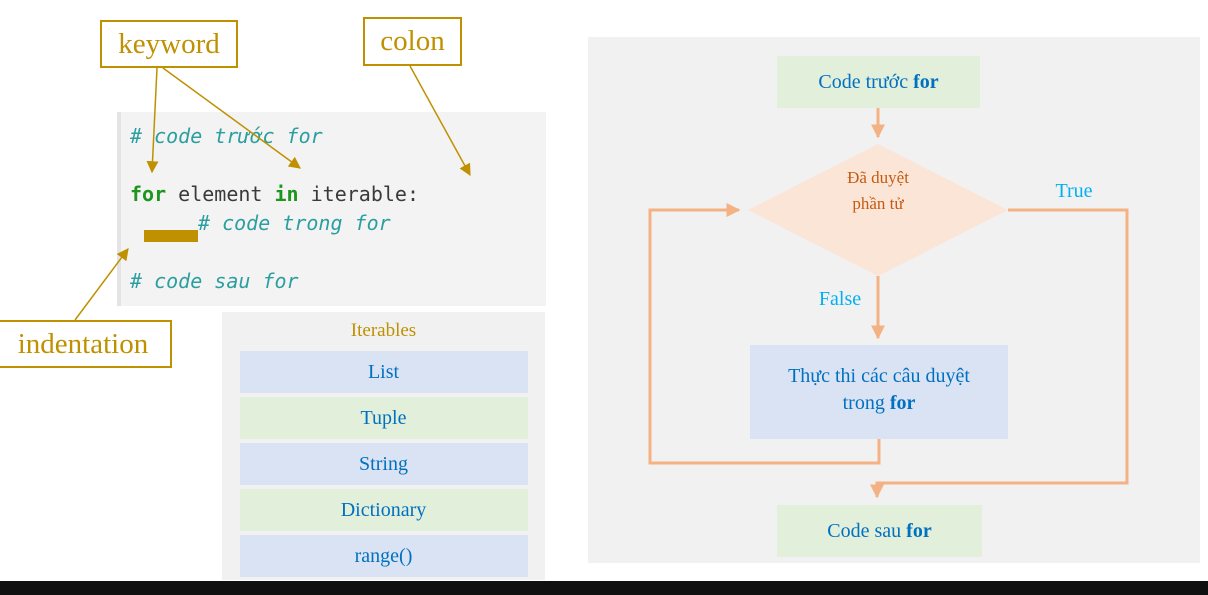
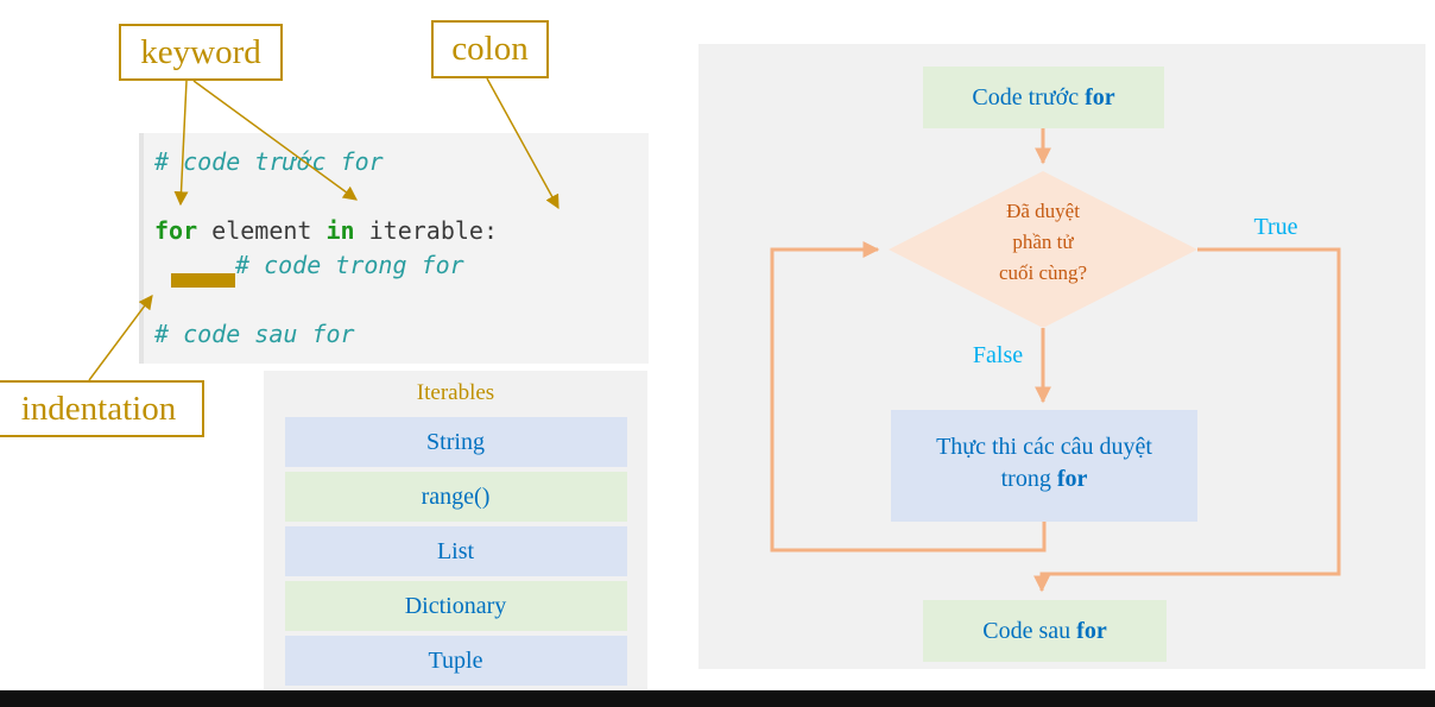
  keyword
  colon
  indentation
  # code trưc for
  for element in iterable:
  # code trong for
  # code sau for
  Iterables
- List
+ String
- Tuple
+ range()
- String
+ List
  Dictionary
- range()
+ Tuple
  Code trước for
  Đã duyệt
  phần tử
+ cuối cùng?
  True
  False
  Thực thi các câu duyệt
  trong for
  Code sau for
